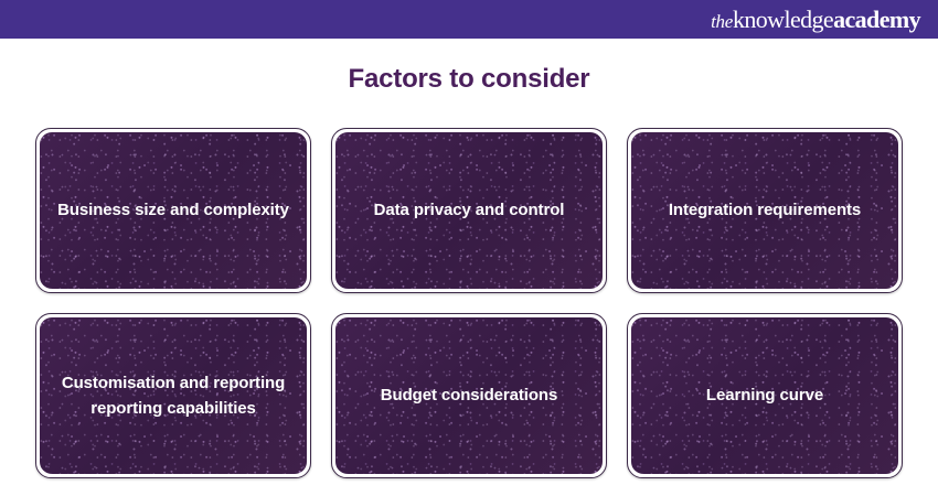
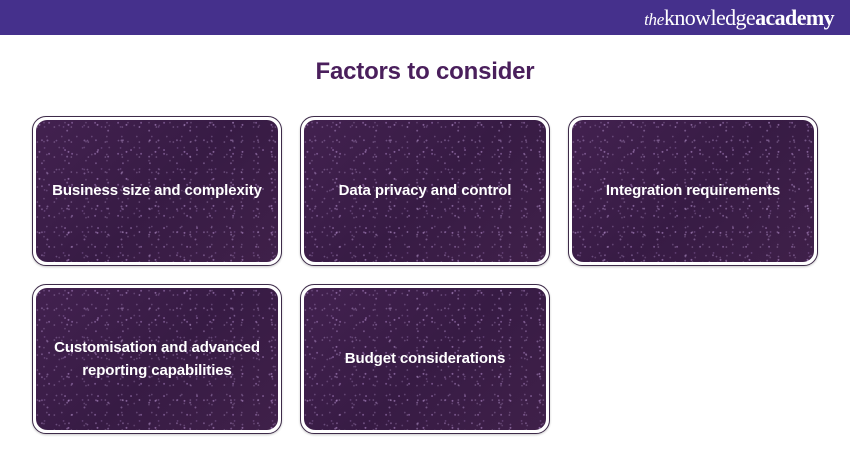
  the
  knowledge
  academy
  Factors to consider
  Business size and complexity
  Data privacy and control
  Integration requirements
- Customisation and reporting reporting capabilities
+ Customisation and advanced reporting capabilities
  Budget considerations
- Learning curve
